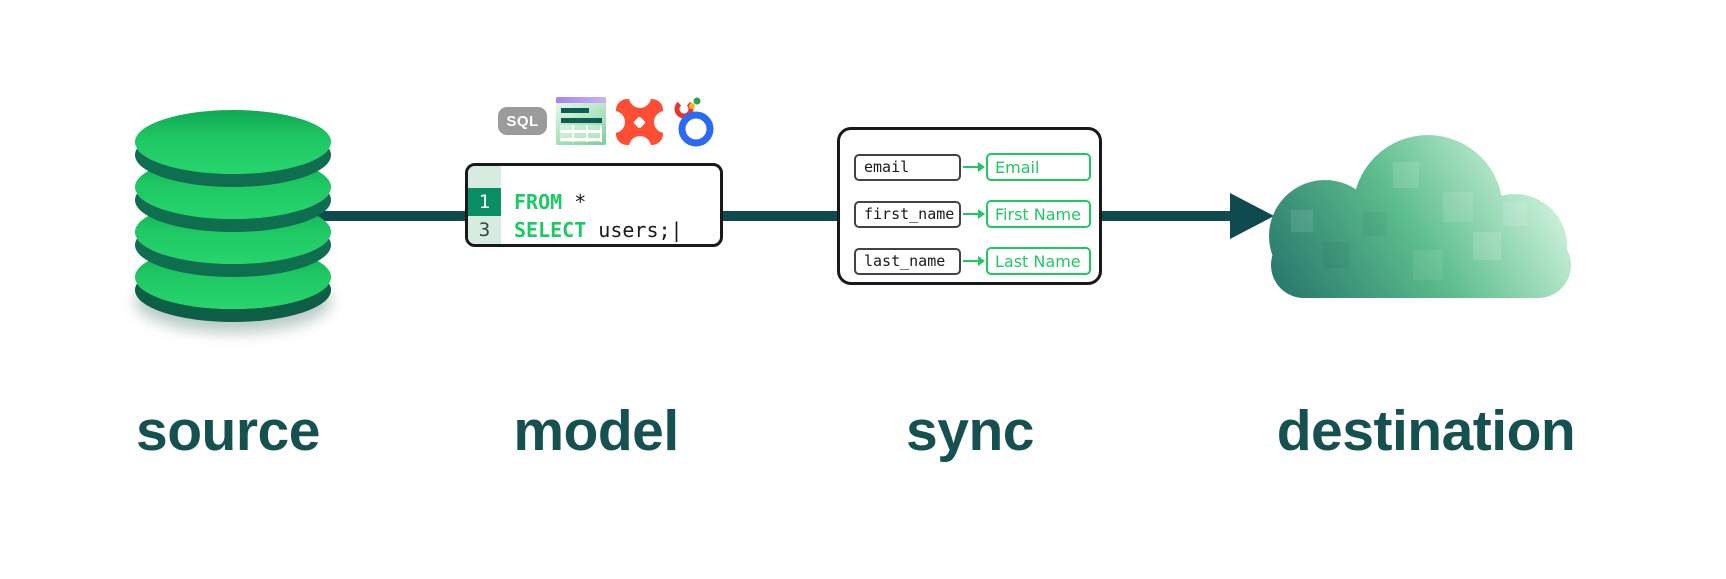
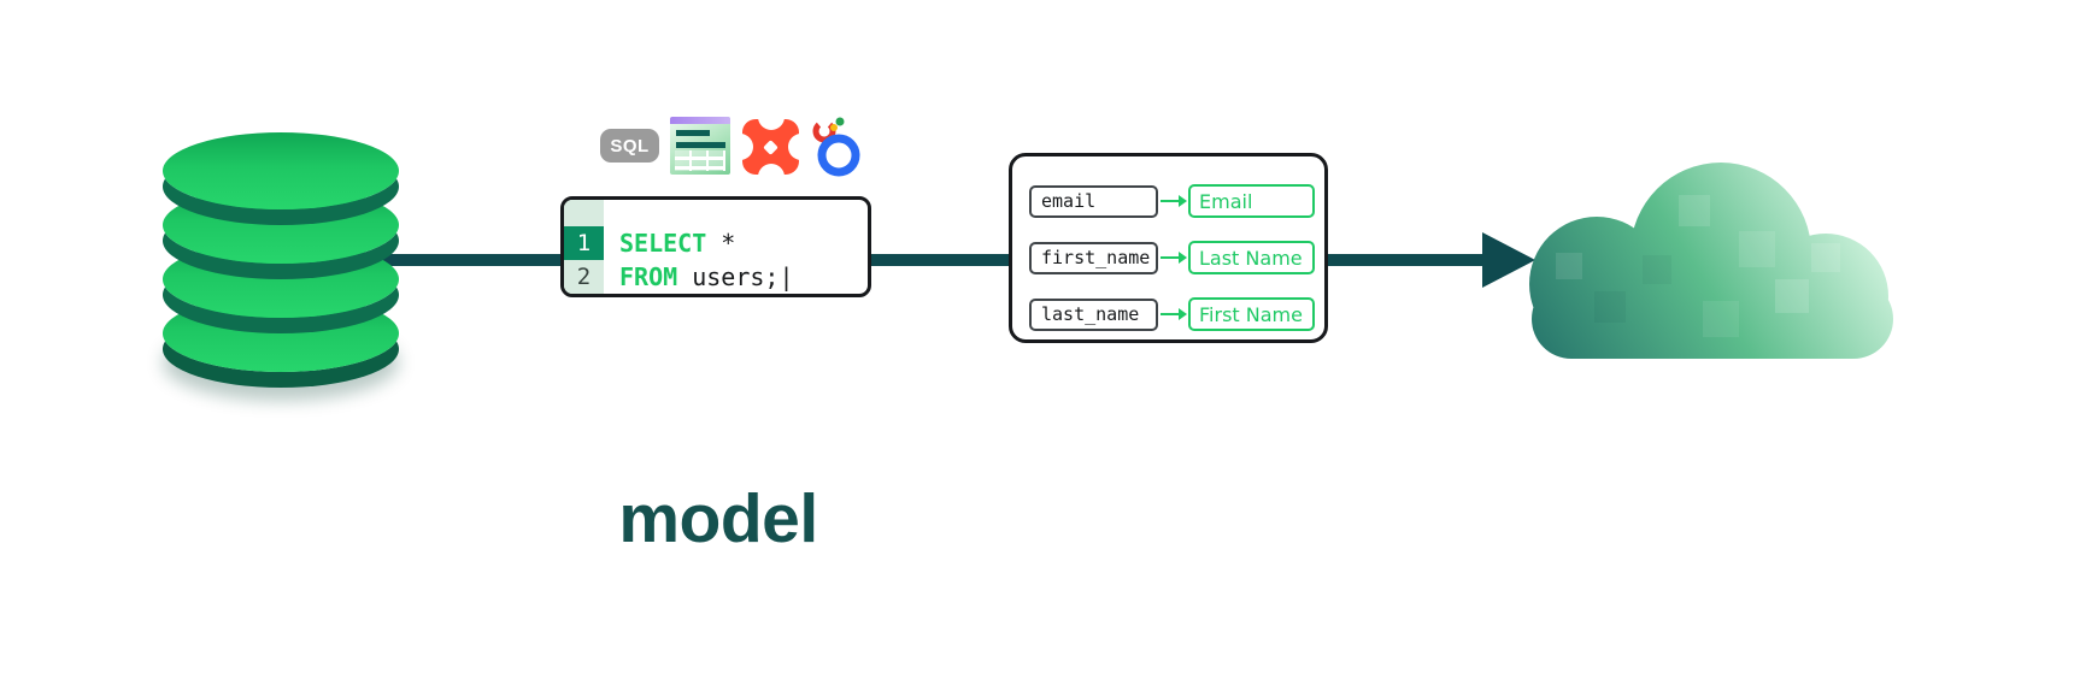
  SQL
  1
- FROM *
+ SELECT *
- 3
+ 2
- SELECT users;|
+ FROM users;|
  email
  Email
  first_name
- First Name
+ Last Name
  last_name
- Last Name
+ First Name
- source
  model
- sync
- destination
